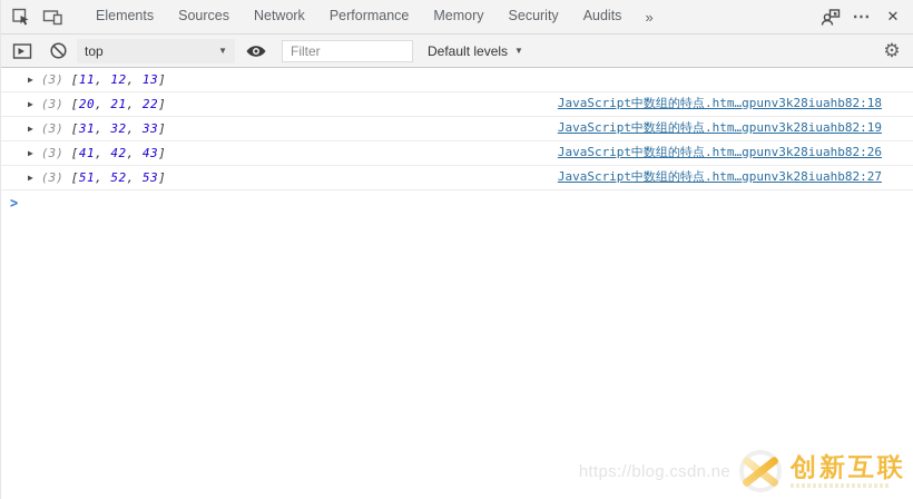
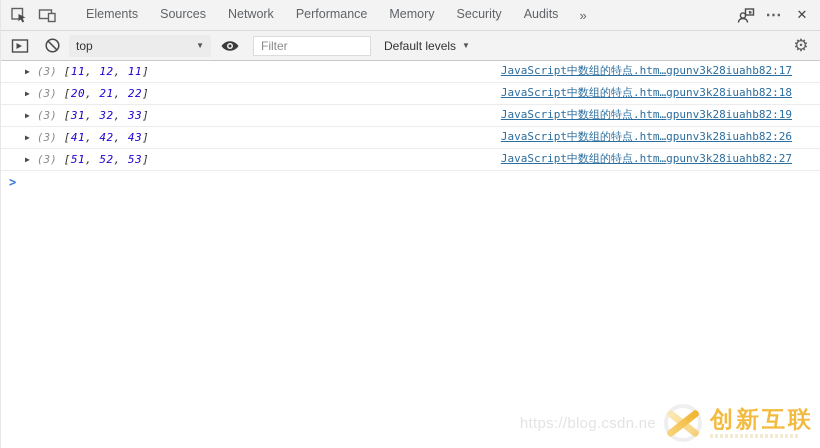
  Elements
  Sources
  Network
  Performance
  Memory
  Security
  Audits
  »
  ⋯
  ✕
  top
  ▼
  Filter
  Default levels
  ▼
  ⚙
  ▶
  (3)
- [11, 12, 13]
+ [11, 12, 11]
+ JavaScript中数组的特点.htm…gpunv3k28iuahb82:17
  ▶
  (3)
  [20, 21, 22]
  JavaScript中数组的特点.htm…gpunv3k28iuahb82:18
  ▶
  (3)
  [31, 32, 33]
  JavaScript中数组的特点.htm…gpunv3k28iuahb82:19
  ▶
  (3)
  [41, 42, 43]
  JavaScript中数组的特点.htm…gpunv3k28iuahb82:26
  ▶
  (3)
  [51, 52, 53]
  JavaScript中数组的特点.htm…gpunv3k28iuahb82:27
  >
  https://blog.csdn.ne
  创新互联
